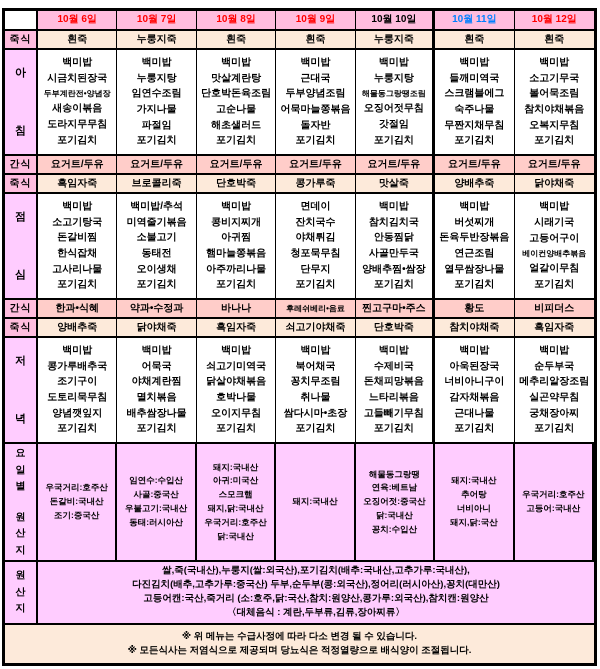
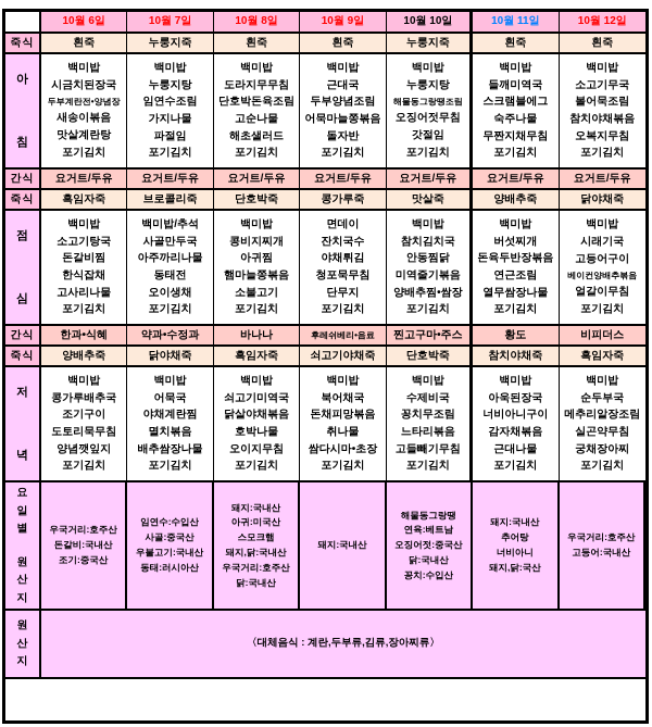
  10월 6일
  10월 7일
  10월 8일
  10월 9일
  10월 10일
  10월 11일
  10월 12일
  죽식
  흰죽
  누룽지죽
  흰죽
  흰죽
  누룽지죽
  흰죽
  흰죽
  아
  침
  백미밥
  시금치된장국
  두부계란전•양념장
  새송이볶음
- 도라지무무침
+ 맛살계란탕
  포기김치
  백미밥
  누룽지탕
  임연수조림
  가지나물
  파절임
  포기김치
  백미밥
- 맛살계란탕
+ 도라지무무침
  단호박돈육조림
  고순나물
  해초샐러드
  포기김치
  백미밥
  근대국
  두부양념조림
  어묵마늘쫑볶음
  돌자반
  포기김치
  백미밥
  누룽지탕
  해물동그랑땡조림
  오징어젓무침
  갓절임
  포기김치
  백미밥
  들깨미역국
  스크램블에그
  숙주나물
  무짠지채무침
  포기김치
  백미밥
  소고기무국
  볼어묵조림
  참치야채볶음
  오복지무침
  포기김치
  간식
  요거트/두유
  요거트/두유
  요거트/두유
  요거트/두유
  요거트/두유
  요거트/두유
  요거트/두유
  죽식
  흑임자죽
  브로콜리죽
  단호박죽
  콩가루죽
  맛살죽
  양배추죽
  닭야채죽
  점
  심
  백미밥
  소고기탕국
  돈갈비찜
  한식잡채
  고사리나물
  포기김치
  백미밥/추석
- 미역줄기볶음
+ 사골만두국
- 소불고기
+ 아주까리나물
  동태전
  오이생채
  포기김치
  백미밥
  콩비지찌개
  아귀찜
  햄마늘쫑볶음
- 아주까리나물
+ 소불고기
  포기김치
  면데이
  잔치국수
  야채튀김
  청포묵무침
  단무지
  포기김치
  백미밥
  참치김치국
  안동찜닭
- 사골만두국
+ 미역줄기볶음
  양배추찜•쌈장
  포기김치
  백미밥
  버섯찌개
  돈육두반장볶음
  연근조림
  열무쌈장나물
  포기김치
  백미밥
  시래기국
  고등어구이
  베이컨양배추볶음
  얼갈이무침
  포기김치
  간식
  한과•식혜
  약과•수정과
  바나나
  후레쉬베리•음료
  찐고구마•주스
  황도
  비피더스
  죽식
  양배추죽
  닭야채죽
  흑임자죽
  쇠고기야채죽
  단호박죽
  참치야채죽
  흑임자죽
  저
  녁
  백미밥
  콩가루배추국
  조기구이
  도토리묵무침
  양념깻잎지
  포기김치
  백미밥
  어묵국
  야채계란찜
  멸치볶음
  배추쌈장나물
  포기김치
  백미밥
  쇠고기미역국
  닭살야채볶음
  호박나물
  오이지무침
  포기김치
  백미밥
  북어채국
- 꽁치무조림
+ 돈채피망볶음
  취나물
  쌈다시마•초장
  포기김치
  백미밥
  수제비국
- 돈채피망볶음
+ 꽁치무조림
  느타리볶음
  고들빼기무침
  포기김치
  백미밥
  아욱된장국
  너비아니구이
  감자채볶음
  근대나물
  포기김치
  백미밥
  순두부국
  메추리알장조림
  실곤약무침
  궁채장아찌
  포기김치
  요
  일
  별
  원
  산
  지
  우국거리:호주산
  돈갈비:국내산
  조기:중국산
  임연수:수입산
  사골:중국산
  우불고기:국내산
  동태:러시아산
  돼지:국내산
  아귀:미국산
  스모크햄
  돼지,닭:국내산
  우국거리:호주산
  닭:국내산
  돼지:국내산
  해물동그랑땡
  연육:베트남
  오징어젓:중국산
  닭:국내산
  꽁치:수입산
  돼지:국내산
  추어탕
  너비아니
  돼지,닭:국산
  우국거리:호주산
  고등어:국내산
  원
  산
  지
- 쌀,죽(국내산),누룽지(쌀:외국산),포기김치(배추:국내산,고추가루:국내산),
- 다진김치(배추,고추가루:중국산) 두부,순두부(콩:외국산),정어리(러시아산),꽁치(대만산)
- 고등어캔:국산,죽거리 (소:호주,닭:국산,참치:원양산,콩가루:외국산),참치캔:원양산
  〈대체음식 : 계란,두부류,김류,장아찌류〉
- ※ 위 메뉴는 수급사정에 따라 다소 변경 될 수 있습니다.
- ※ 모든식사는 저염식으로 제공되며 당뇨식은 적정열량으로 배식양이 조절됩니다.
